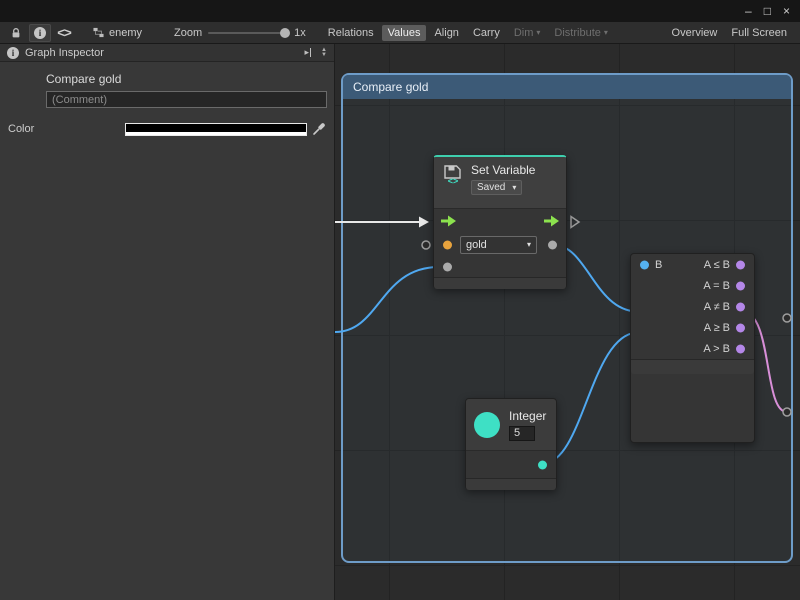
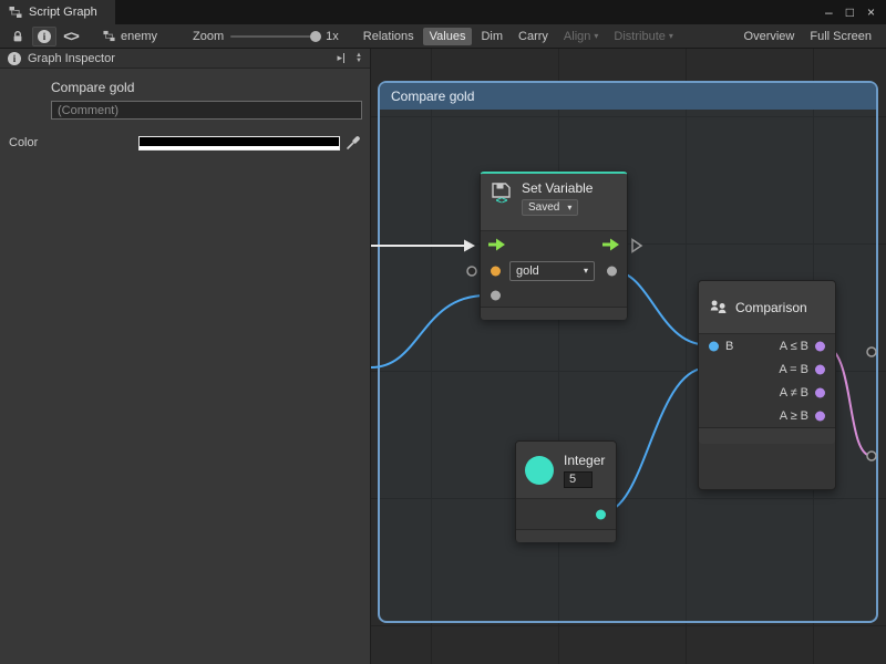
+ Script Graph
  –
  □
  ×
  i
  <>
  enemy
  Zoom
  1x
  Relations
  Values
- Align
+ Dim
  Carry
- Dim
+ Align
  ▾
  Distribute
  ▾
  Overview
  Full Screen
  i
  Graph Inspector
  ▸
  Compare gold
  (Comment)
  Color
  Compare gold
  <>
  Set Variable
  Saved
  ▾
  gold
  ▾
+ Comparison
  B
  A ≤ B
  A = B
  A ≠ B
  A ≥ B
- A > B
  Integer
  5
